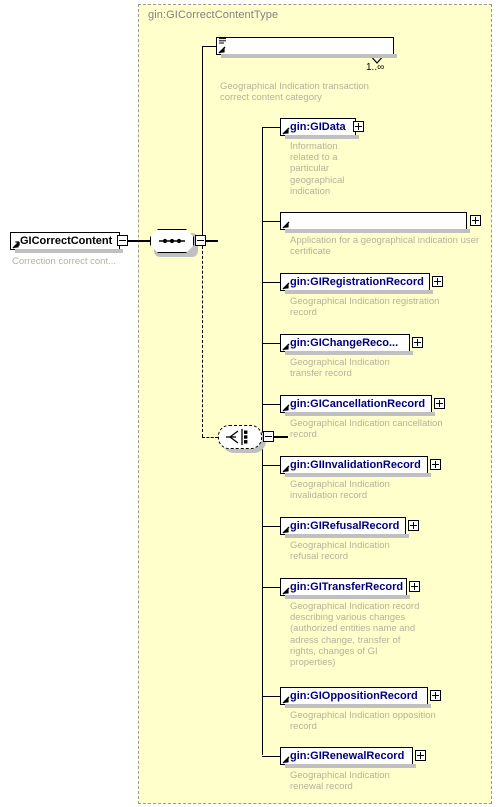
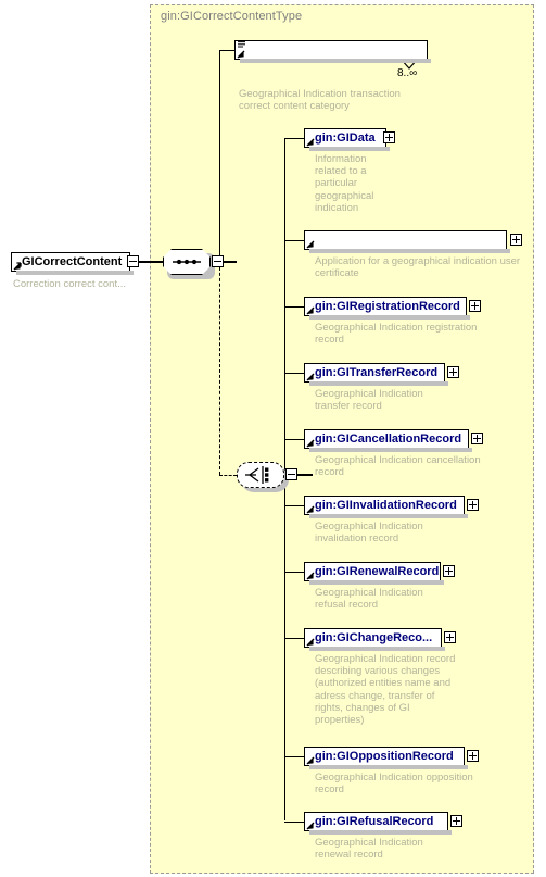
  gin:GICorrectContentType
  GICorrectContent
  Correction correct cont...
- 1..∞
+ 8..∞
  Geographical Indication transaction
  correct content category
  gin:GIData
  Information
  related to a
  particular
  geographical
  indication
  Application for a geographical indication user
  certificate
  gin:GIRegistrationRecord
  Geographical Indication registration
  record
- gin:GIChangeReco...
+ gin:GITransferRecord
  Geographical Indication
  transfer record
  gin:GICancellationRecord
  Geographical Indication cancellation
  record
  gin:GIInvalidationRecord
  Geographical Indication
  invalidation record
- gin:GIRefusalRecord
+ gin:GIRenewalRecord
  Geographical Indication
  refusal record
- gin:GITransferRecord
+ gin:GIChangeReco...
  Geographical Indication record
  describing various changes
  (authorized entities name and
  adress change, transfer of
  rights, changes of GI
  properties)
  gin:GIOppositionRecord
  Geographical Indication opposition
  record
- gin:GIRenewalRecord
+ gin:GIRefusalRecord
  Geographical Indication
  renewal record
